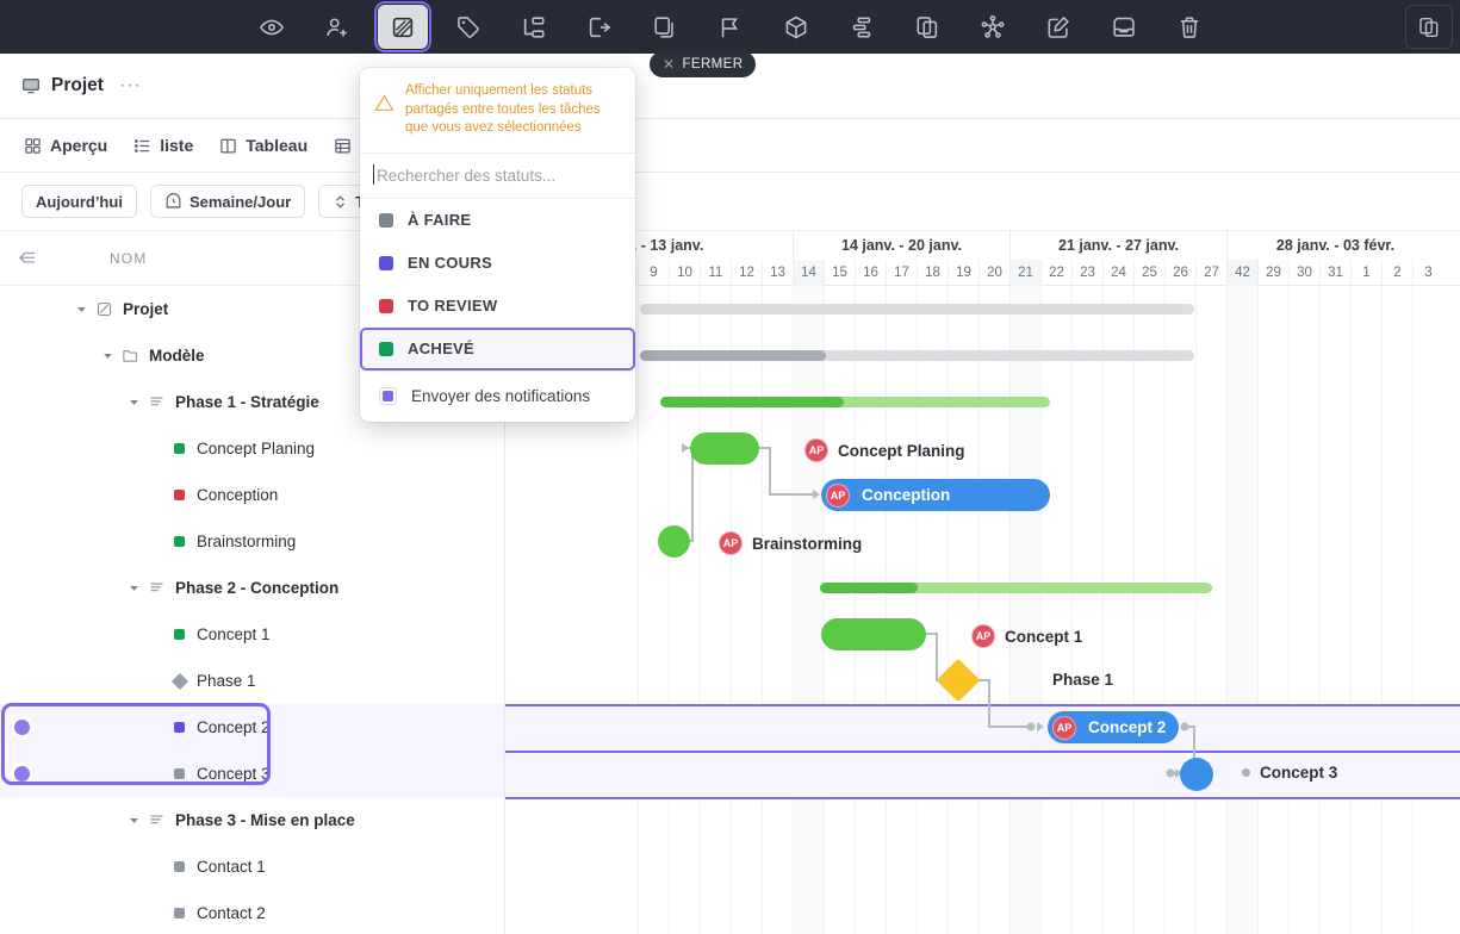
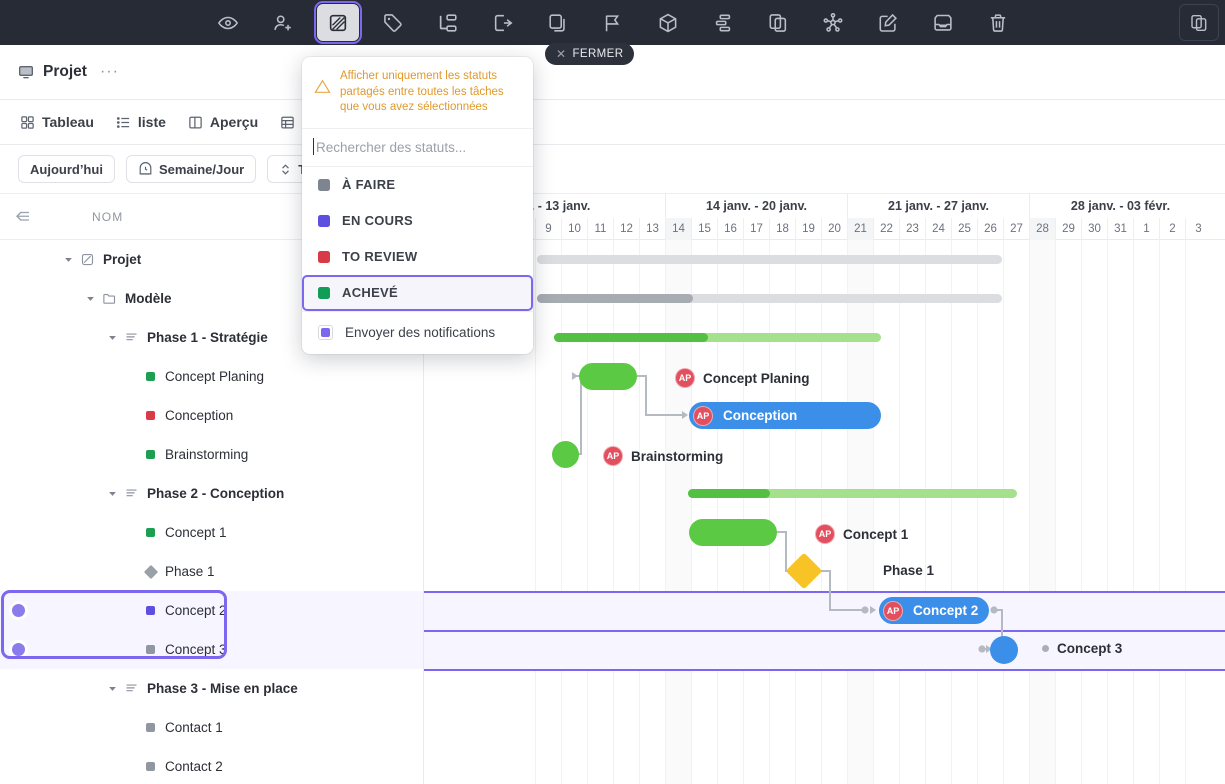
  ✕
  FERMER
  Projet
  ···
- Aperçu
+ Tableau
  liste
- Tableau
+ Aperçu
  Aujourd’hui
  Semaine/Jour
  NOM
  Projet
  Modèle
  Phase 1 - Stratégie
  Concept Planing
  Conception
  Brainstorming
  Phase 2 - Conception
  Concept 1
  Phase 1
  Concept 2
  Concept 3
  Phase 3 - Mise en place
  Contact 1
  Contact 2
  14 janv. - 20 janv.
  21 janv. - 27 janv.
  28 janv. - 03 févr.
  9
  10
  11
  12
  13
  14
  15
  16
  17
  18
  19
  20
  21
  22
  23
  24
  25
  26
  27
- 42
+ 28
  29
  30
  31
  1
  2
  3
  AP
  Concept Planing
  AP
  Conception
  AP
  Brainstorming
  AP
  Concept 1
  Phase 1
  AP
  Concept 2
  Concept 3
  Afficher uniquement les statuts partagés entre toutes les tâches que vous avez sélectionnées
  Rechercher des statuts...
  À FAIRE
  EN COURS
  TO REVIEW
  ACHEVÉ
  Envoyer des notifications
